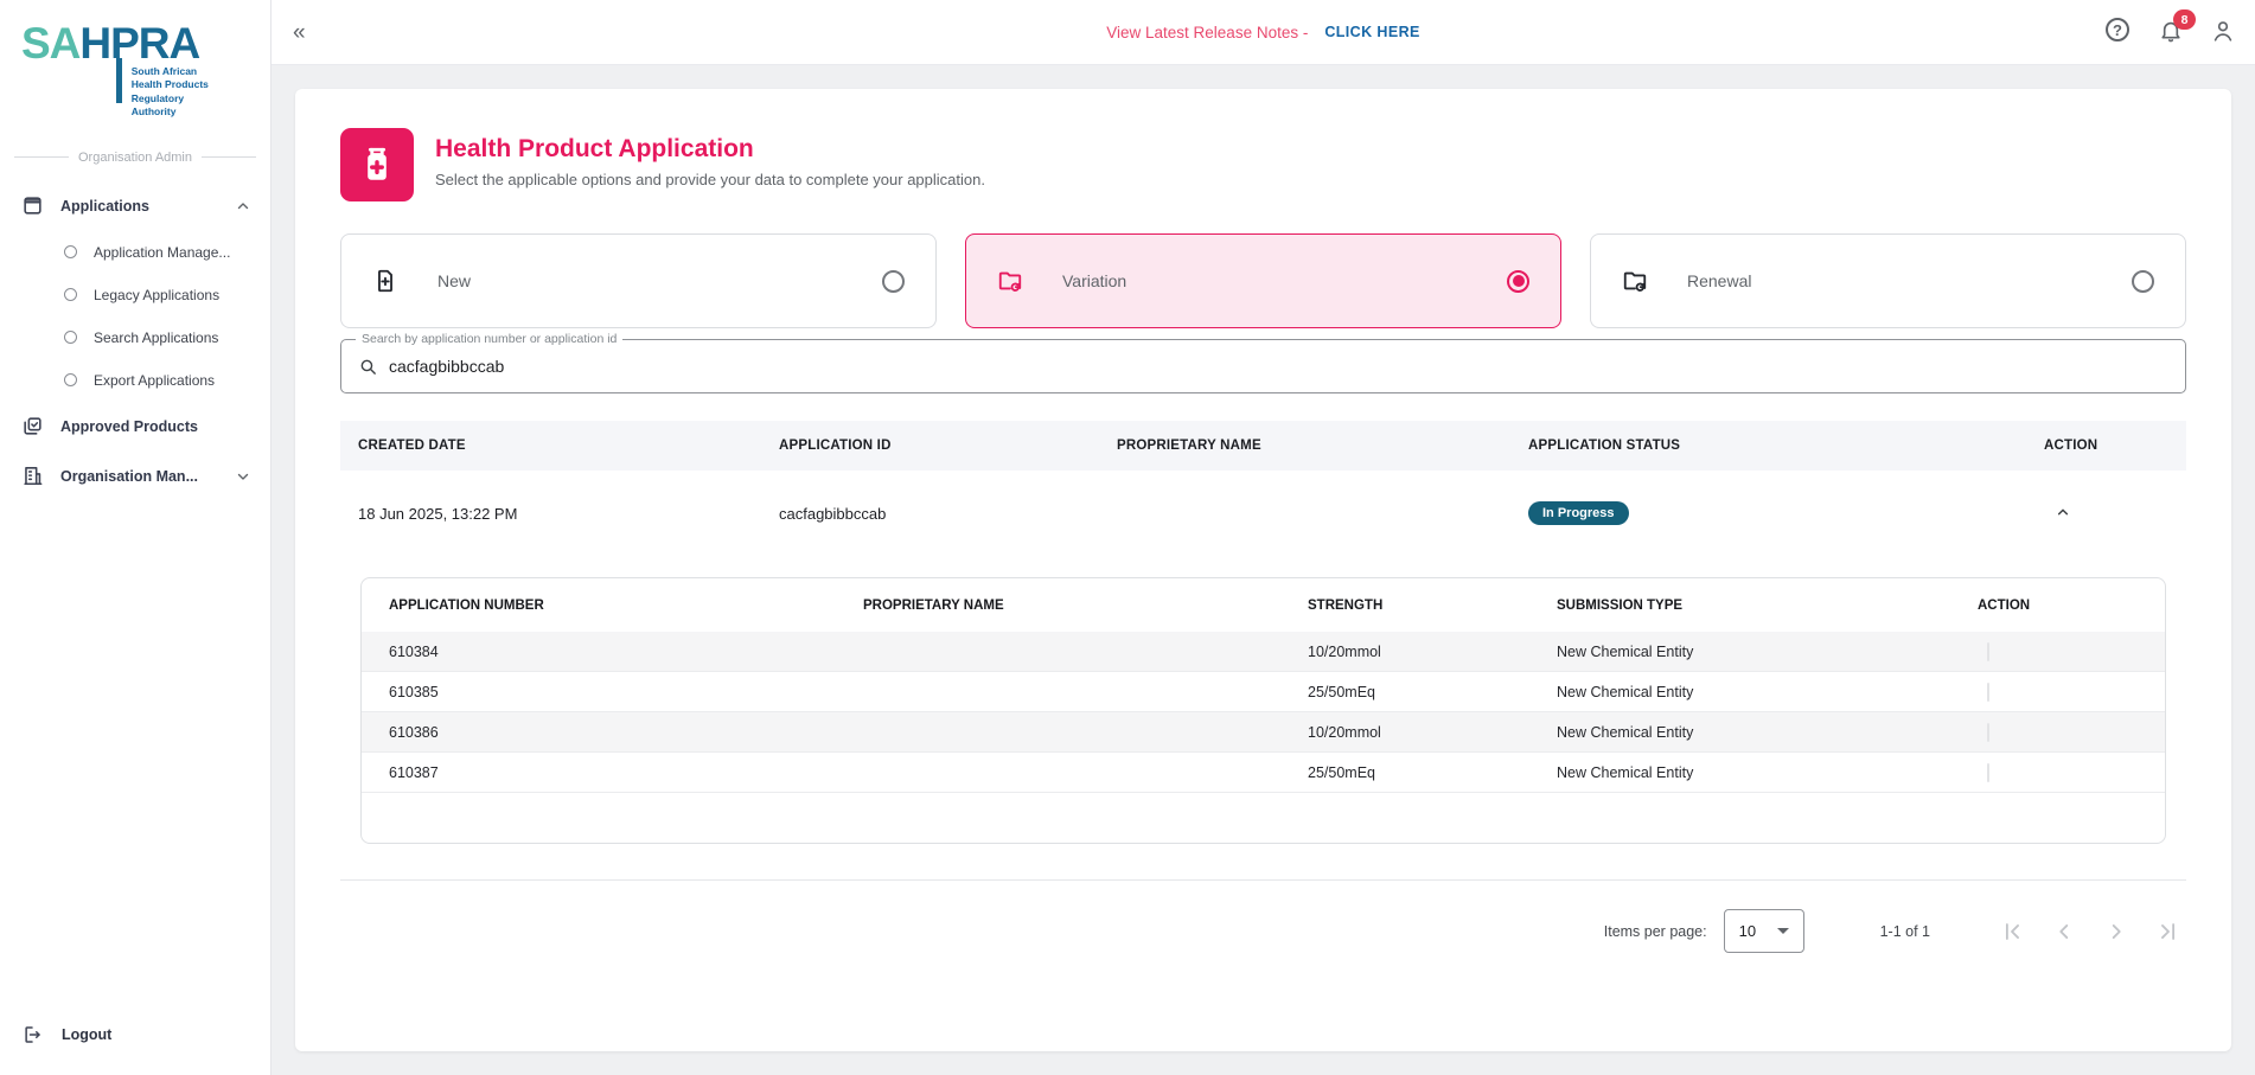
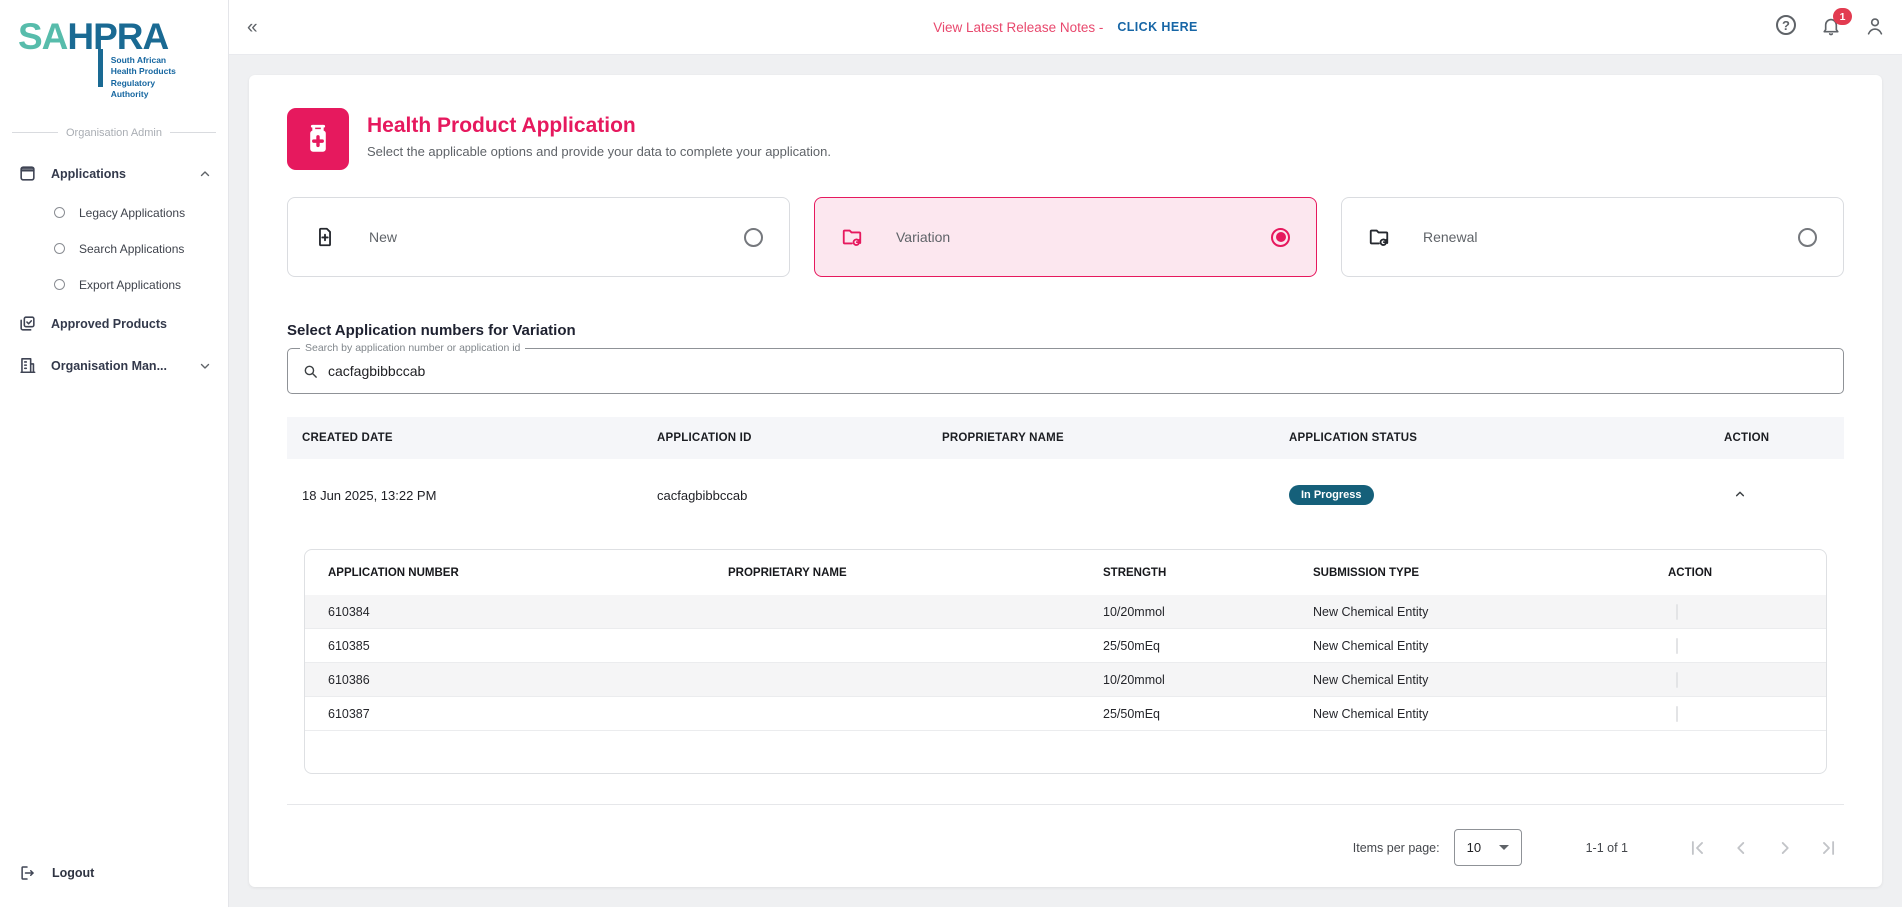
  SAHPRA
  South African
  Health Products
  Regulatory Authority
  Organisation Admin
  Applications
- Application Manage...
  Legacy Applications
  Search Applications
  Export Applications
  Approved Products
  Organisation Man...
  Logout
  «
  View Latest Release Notes -
  CLICK HERE
  ?
- 8
+ 1
  Health Product Application
  Select the applicable options and provide your data to complete your application.
  New
  Variation
  Renewal
+ Select Application numbers for Variation
  Search by application number or application id
  cacfagbibbccab
  CREATED DATE
  APPLICATION ID
  PROPRIETARY NAME
  APPLICATION STATUS
  ACTION
  18 Jun 2025, 13:22 PM
  cacfagbibbccab
  In Progress
  APPLICATION NUMBER
  PROPRIETARY NAME
  STRENGTH
  SUBMISSION TYPE
  ACTION
  610384
  10/20mmol
  New Chemical Entity
  610385
  25/50mEq
  New Chemical Entity
  610386
  10/20mmol
  New Chemical Entity
  610387
  25/50mEq
  New Chemical Entity
  Items per page:
  10
  1-1 of 1
